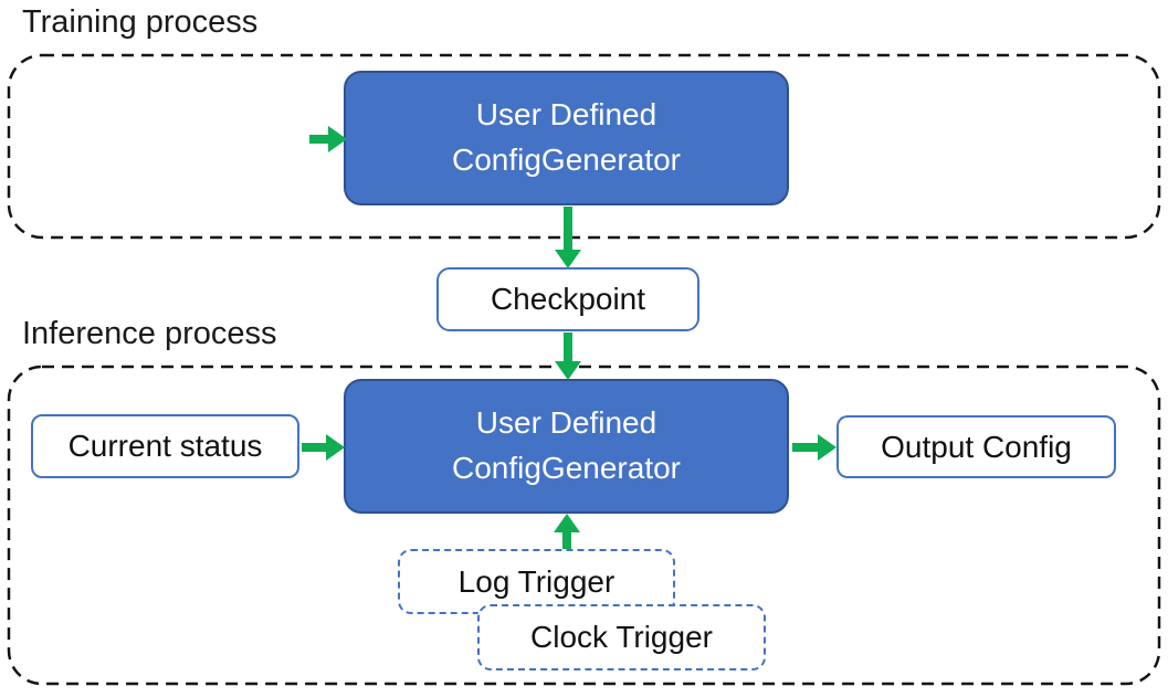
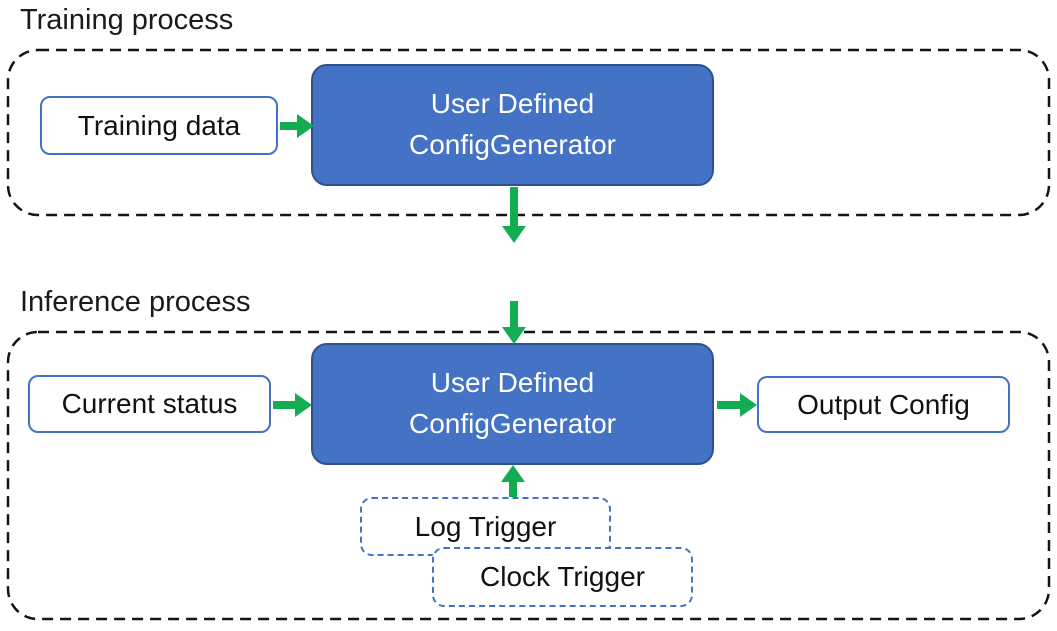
  Training process
  Inference process
+ Training data
  User Defined
  ConfigGenerator
- Checkpoint
  Current status
  User Defined
  ConfigGenerator
  Output Config
  Log Trigger
  Clock Trigger
